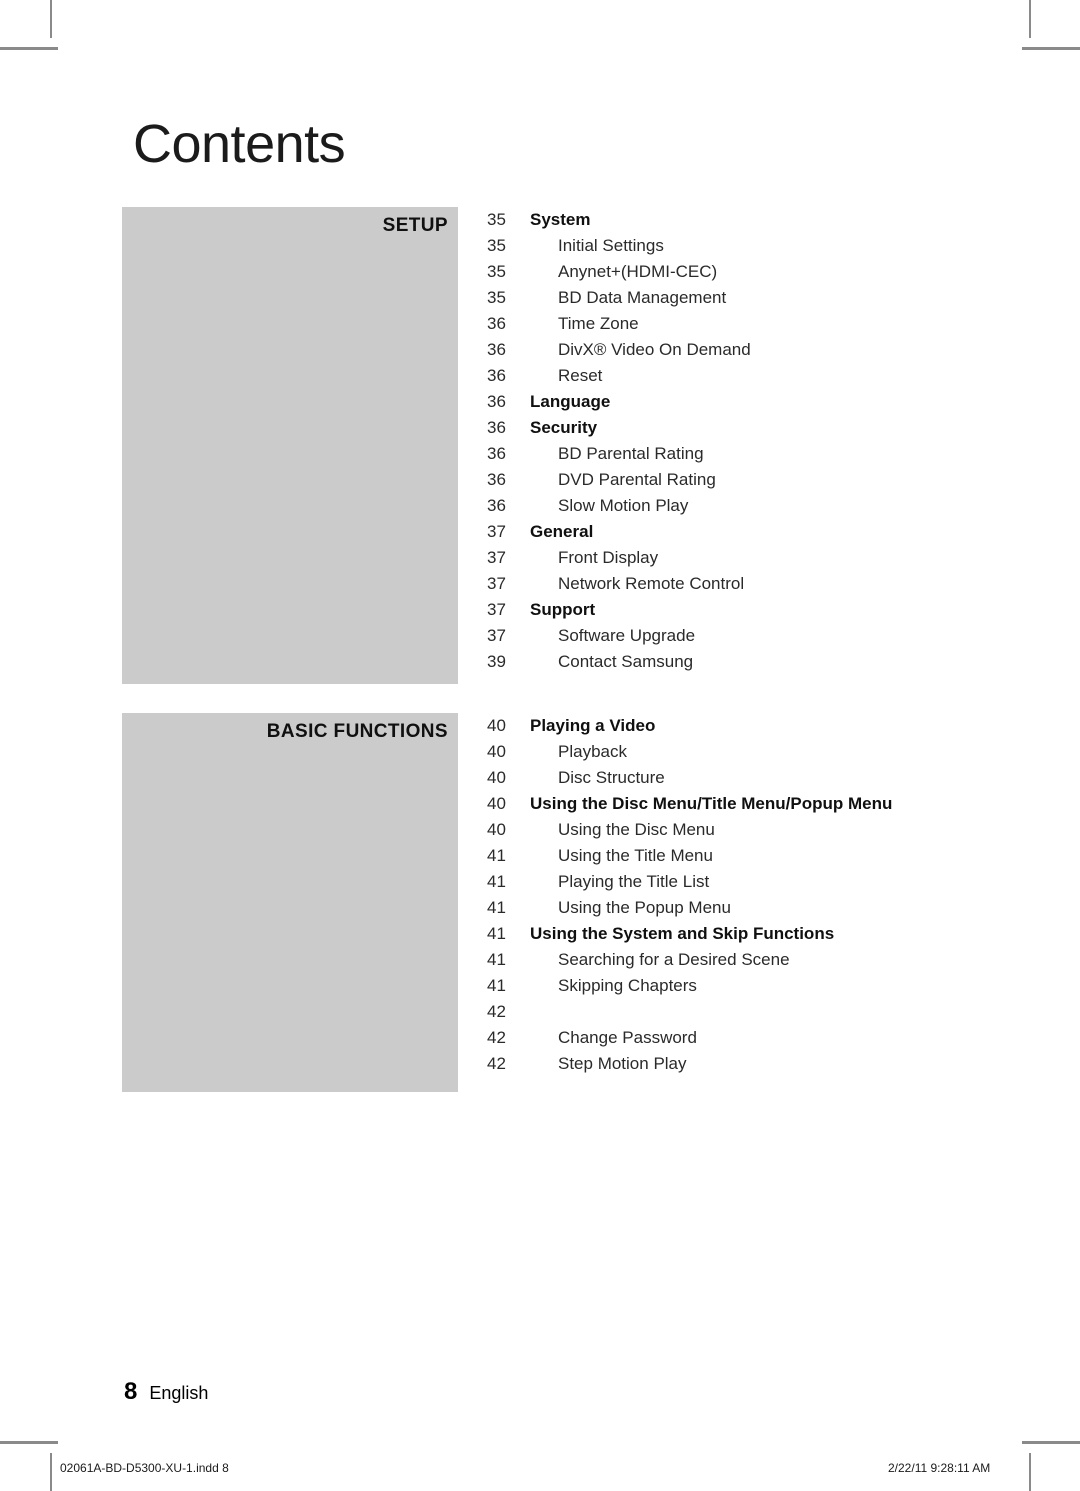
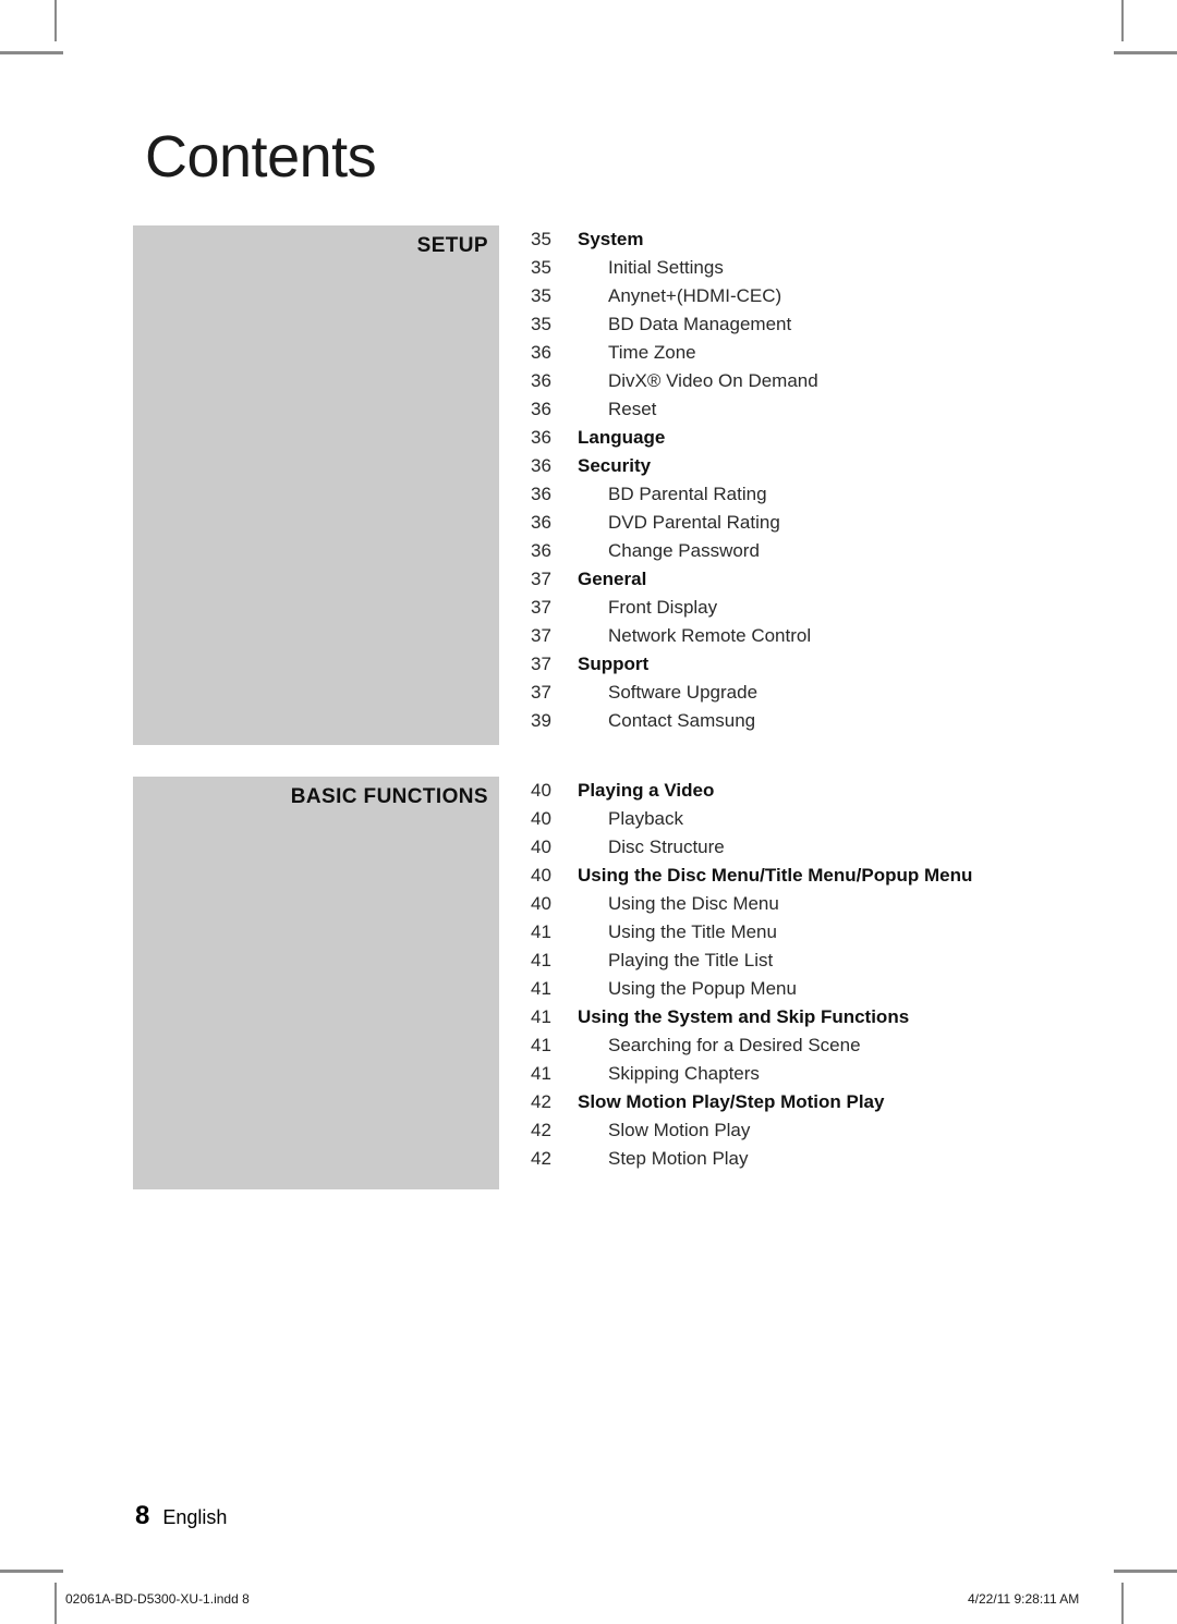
  Contents
  SETUP
  35
  System
  35
  Initial Settings
  35
  Anynet+(HDMI-CEC)
  35
  BD Data Management
  36
  Time Zone
  36
  DivX® Video On Demand
  36
  Reset
  36
  Language
  36
  Security
  36
  BD Parental Rating
  36
  DVD Parental Rating
  36
- Slow Motion Play
+ Change Password
  37
  General
  37
  Front Display
  37
  Network Remote Control
  37
  Support
  37
  Software Upgrade
  39
  Contact Samsung
  BASIC FUNCTIONS
  40
  Playing a Video
  40
  Playback
  40
  Disc Structure
  40
  Using the Disc Menu/Title Menu/Popup Menu
  40
  Using the Disc Menu
  41
  Using the Title Menu
  41
  Playing the Title List
  41
  Using the Popup Menu
  41
  Using the System and Skip Functions
  41
  Searching for a Desired Scene
  41
  Skipping Chapters
  42
+ Slow Motion Play/Step Motion Play
  42
- Change Password
+ Slow Motion Play
  42
  Step Motion Play
  8
  English
  02061A-BD-D5300-XU-1.indd 8
- 2/22/11 9:28:11 AM
+ 4/22/11 9:28:11 AM
